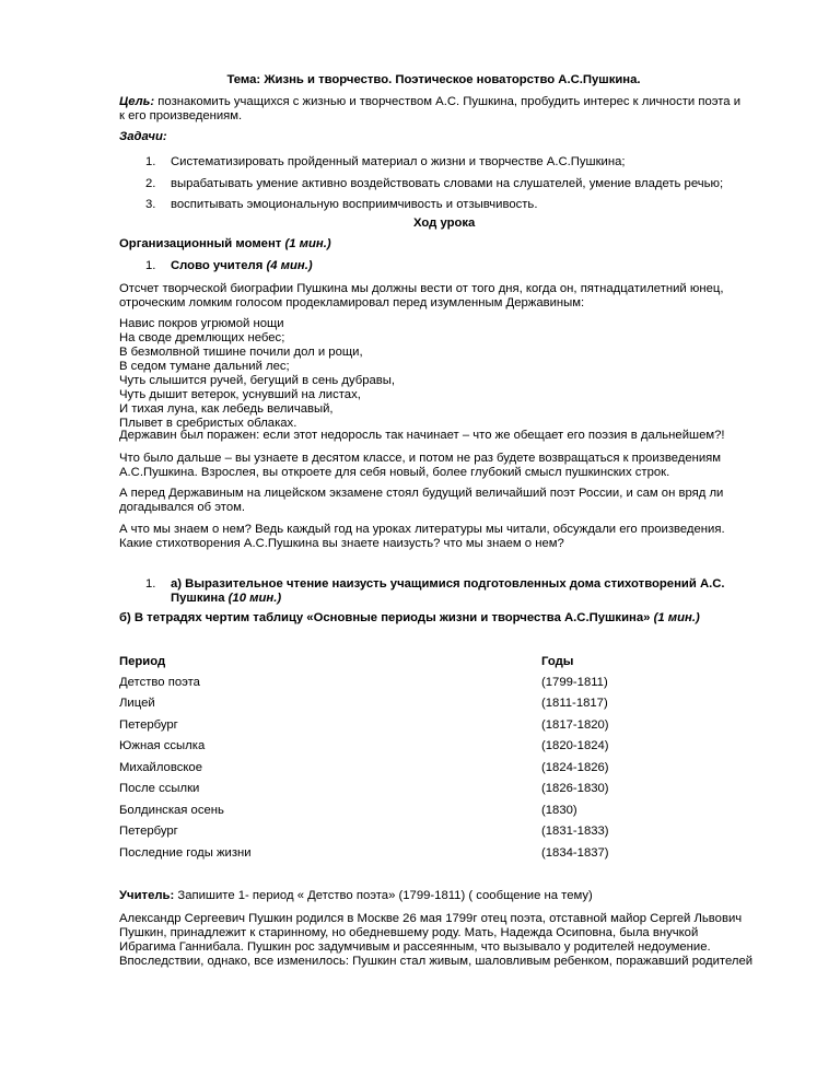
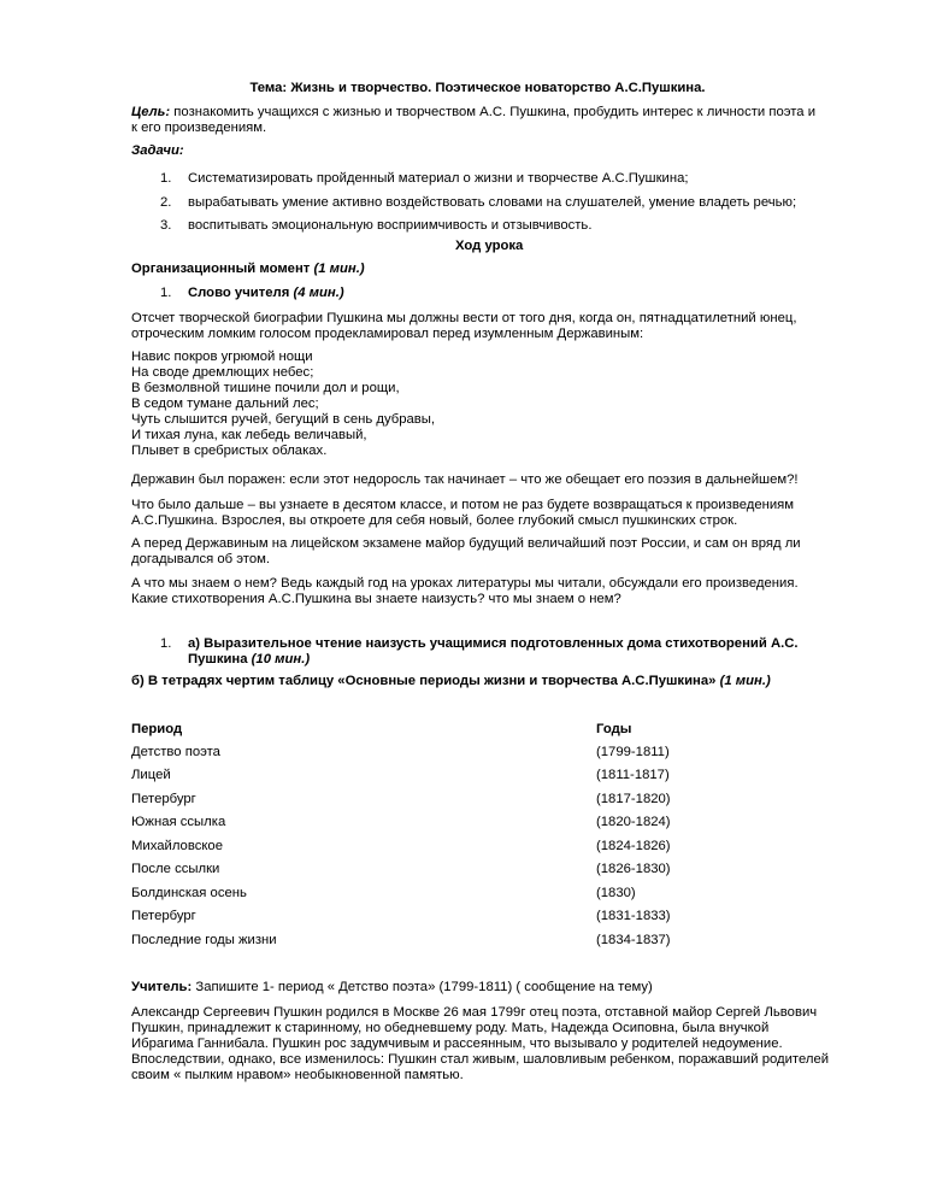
  Тема: Жизнь и творчество. Поэтическое новаторство А.С.Пушкина.
  Цель: познакомить учащихся с жизнью и творчеством А.С. Пушкина, пробудить интерес к личности поэта и к его произведениям.
  Задачи:
  1.
  Систематизировать пройденный материал о жизни и творчестве А.С.Пушкина;
  2.
  вырабатывать умение активно воздействовать словами на слушателей, умение владеть речью;
  3.
  воспитывать эмоциональную восприимчивость и отзывчивость.
  Ход урока
  Организационный момент (1 мин.)
  1.
  Слово учителя (4 мин.)
  Отсчет творческой биографии Пушкина мы должны вести от того дня, когда он, пятнадцатилетний юнец, отроческим ломким голосом продекламировал перед изумленным Державиным:
  Навис покров угрюмой нощи
  На своде дремлющих небес;
  В безмолвной тишине почили дол и рощи,
  В седом тумане дальний лес;
  Чуть слышится ручей, бегущий в сень дубравы,
- Чуть дышит ветерок, уснувший на листах,
  И тихая луна, как лебедь величавый,
  Плывет в сребристых облаках.
  Державин был поражен: если этот недоросль так начинает – что же обещает его поэзия в дальнейшем?!
  Что было дальше – вы узнаете в десятом классе, и потом не раз будете возвращаться к произведениям А.С.Пушкина. Взрослея, вы откроете для себя новый, более глубокий смысл пушкинских строк.
- А перед Державиным на лицейском экзамене стоял будущий величайший поэт России, и сам он вряд ли догадывался об этом.
+ А перед Державиным на лицейском экзамене майор будущий величайший поэт России, и сам он вряд ли догадывался об этом.
  А что мы знаем о нем? Ведь каждый год на уроках литературы мы читали, обсуждали его произведения. Какие стихотворения А.С.Пушкина вы знаете наизусть? что мы знаем о нем?
  1.
  а) Выразительное чтение наизусть учащимися подготовленных дома стихотворений А.С.
  Пушкина (10 мин.)
  б) В тетрадях чертим таблицу «Основные периоды жизни и творчества А.С.Пушкина» (1 мин.)
  Период
  Годы
  Детство поэта
  (1799-1811)
  Лицей
  (1811-1817)
  Петербург
  (1817-1820)
  Южная ссылка
  (1820-1824)
  Михайловское
  (1824-1826)
  После ссылки
  (1826-1830)
  Болдинская осень
  (1830)
  Петербург
  (1831-1833)
  Последние годы жизни
  (1834-1837)
  Учитель: Запишите 1- период « Детство поэта» (1799-1811) ( сообщение на тему)
  Александр Сергеевич Пушкин родился в Москве 26 мая 1799г отец поэта, отставной майор Сергей Львович
  Пушкин, принадлежит к старинному, но обедневшему роду. Мать, Надежда Осиповна, была внучкой
  Ибрагима Ганнибала. Пушкин рос задумчивым и рассеянным, что вызывало у родителей недоумение.
  Впоследствии, однако, все изменилось: Пушкин стал живым, шаловливым ребенком, поражавший родителей
+ своим « пылким нравом» необыкновенной памятью.
